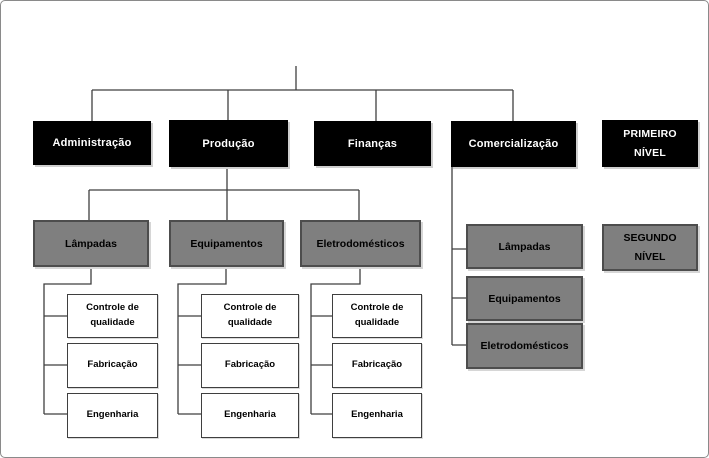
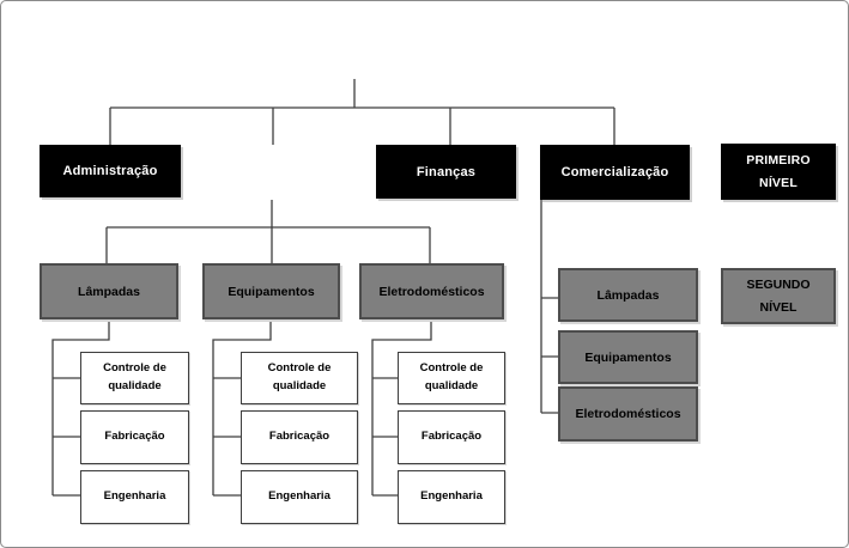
  Administração
- Produção
  Finanças
  Comercialização
  PRIMEIRO NÍVEL
  Lâmpadas
  Equipamentos
  Eletrodomésticos
  SEGUNDO NÍVEL
  Controle de qualidade
  Fabricação
  Engenharia
  Controle de qualidade
  Fabricação
  Engenharia
  Controle de qualidade
  Fabricação
  Engenharia
  Lâmpadas
  Equipamentos
  Eletrodomésticos
